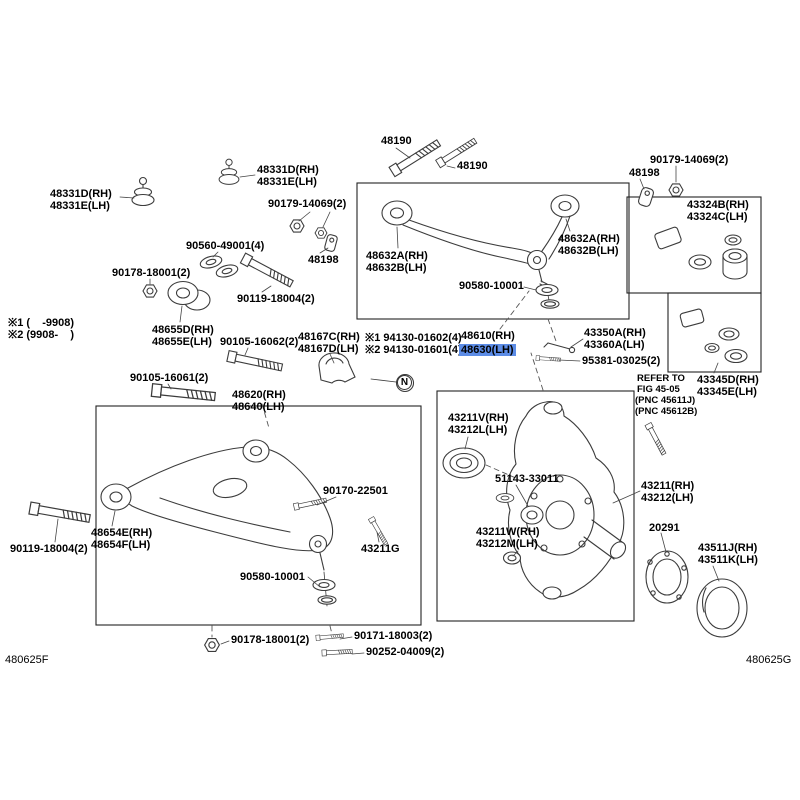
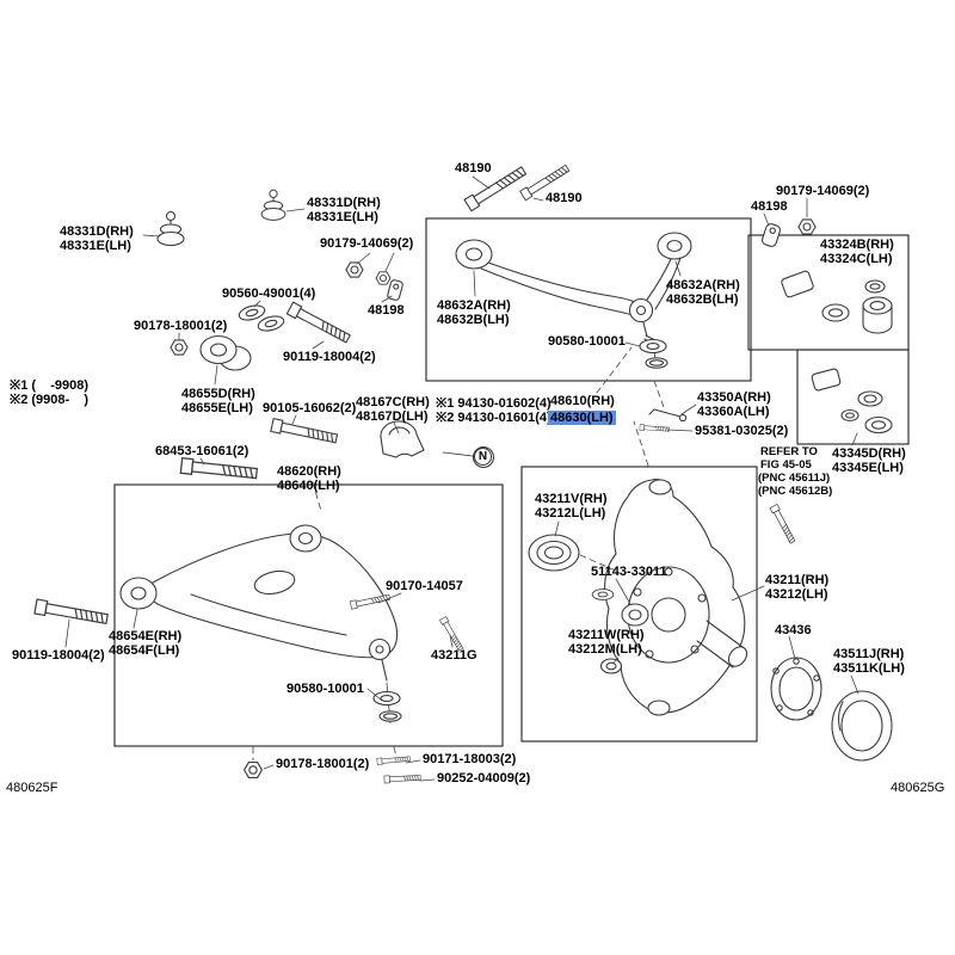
  48331D(RH)
  48331E(LH)
  48331D(RH)
  48331E(LH)
  90179-14069(2)
  48190
  48190
  90179-14069(2)
  48198
  43324B(RH)
  43324C(LH)
  48632A(RH)
  48632B(LH)
  48632A(RH)
  48632B(LH)
  90560-49001(4)
  48198
  90178-18001(2)
  90580-10001
  90119-18004(2)
  ※1 ( -9908)
  ※2 (9908- )
  48655D(RH)
  48655E(LH)
  90105-16062(2)
  48167C(RH)
  48167D(LH)
  ※1 94130-01602(4)
  ※2 94130-01601(4
  48610(RH)
  48630(LH)
  43350A(RH)
  43360A(LH)
  95381-03025(2)
- 90105-16061(2)
+ 68453-16061(2)
  48620(RH)
  48640(LH)
  N
  REFER TO
  FIG 45-05
  (PNC 45611J)
  (PNC 45612B)
  43345D(RH)
  43345E(LH)
  43211V(RH)
  43212L(LH)
  43211(RH)
  43212(LH)
- 90170-22501
+ 90170-14057
  51143-33011
  48654E(RH)
  48654F(LH)
  90119-18004(2)
  43211W(RH)
  43212M(LH)
- 20291
+ 43436
  43511J(RH)
  43511K(LH)
  43211G
  90580-10001
  90178-18001(2)
  90171-18003(2)
  90252-04009(2)
  480625F
  480625G
